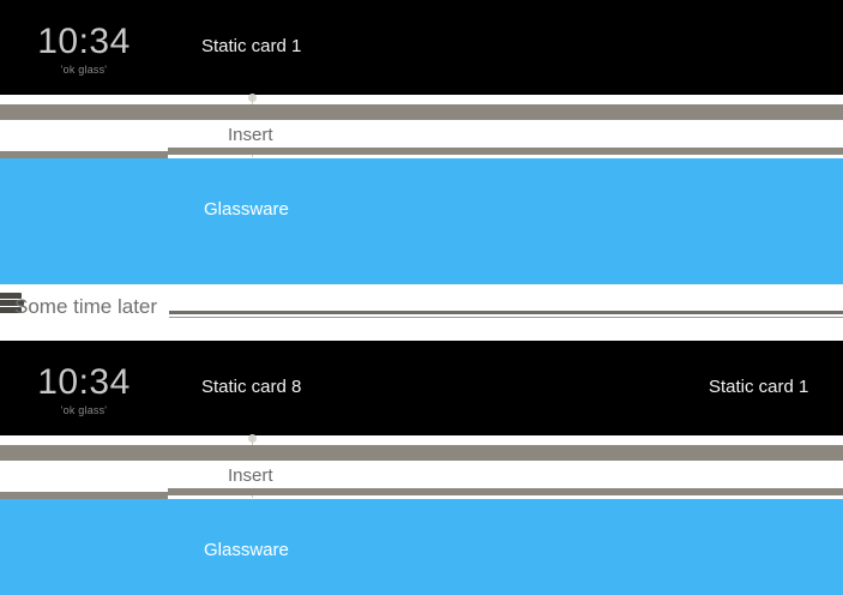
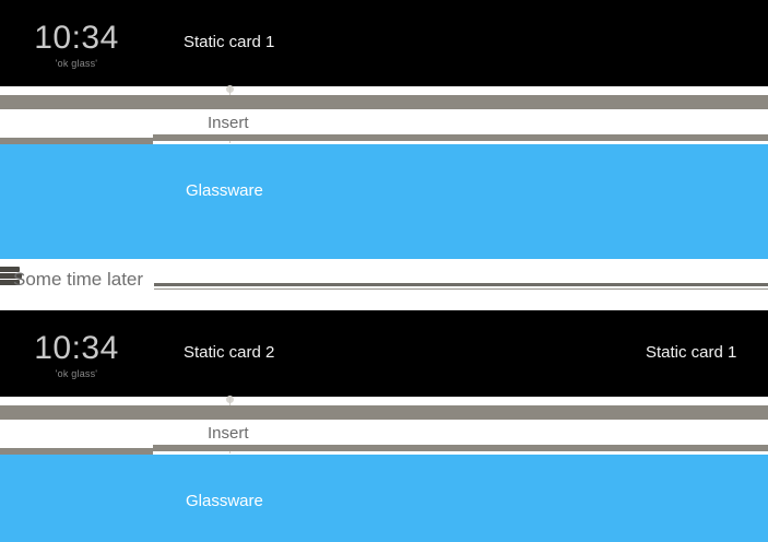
  10:34
  'ok glass'
  Static card 1
  Insert
  Glassware
  Some time later
  10:34
  'ok glass'
- Static card 8
+ Static card 2
  Static card 1
  Insert
  Glassware
